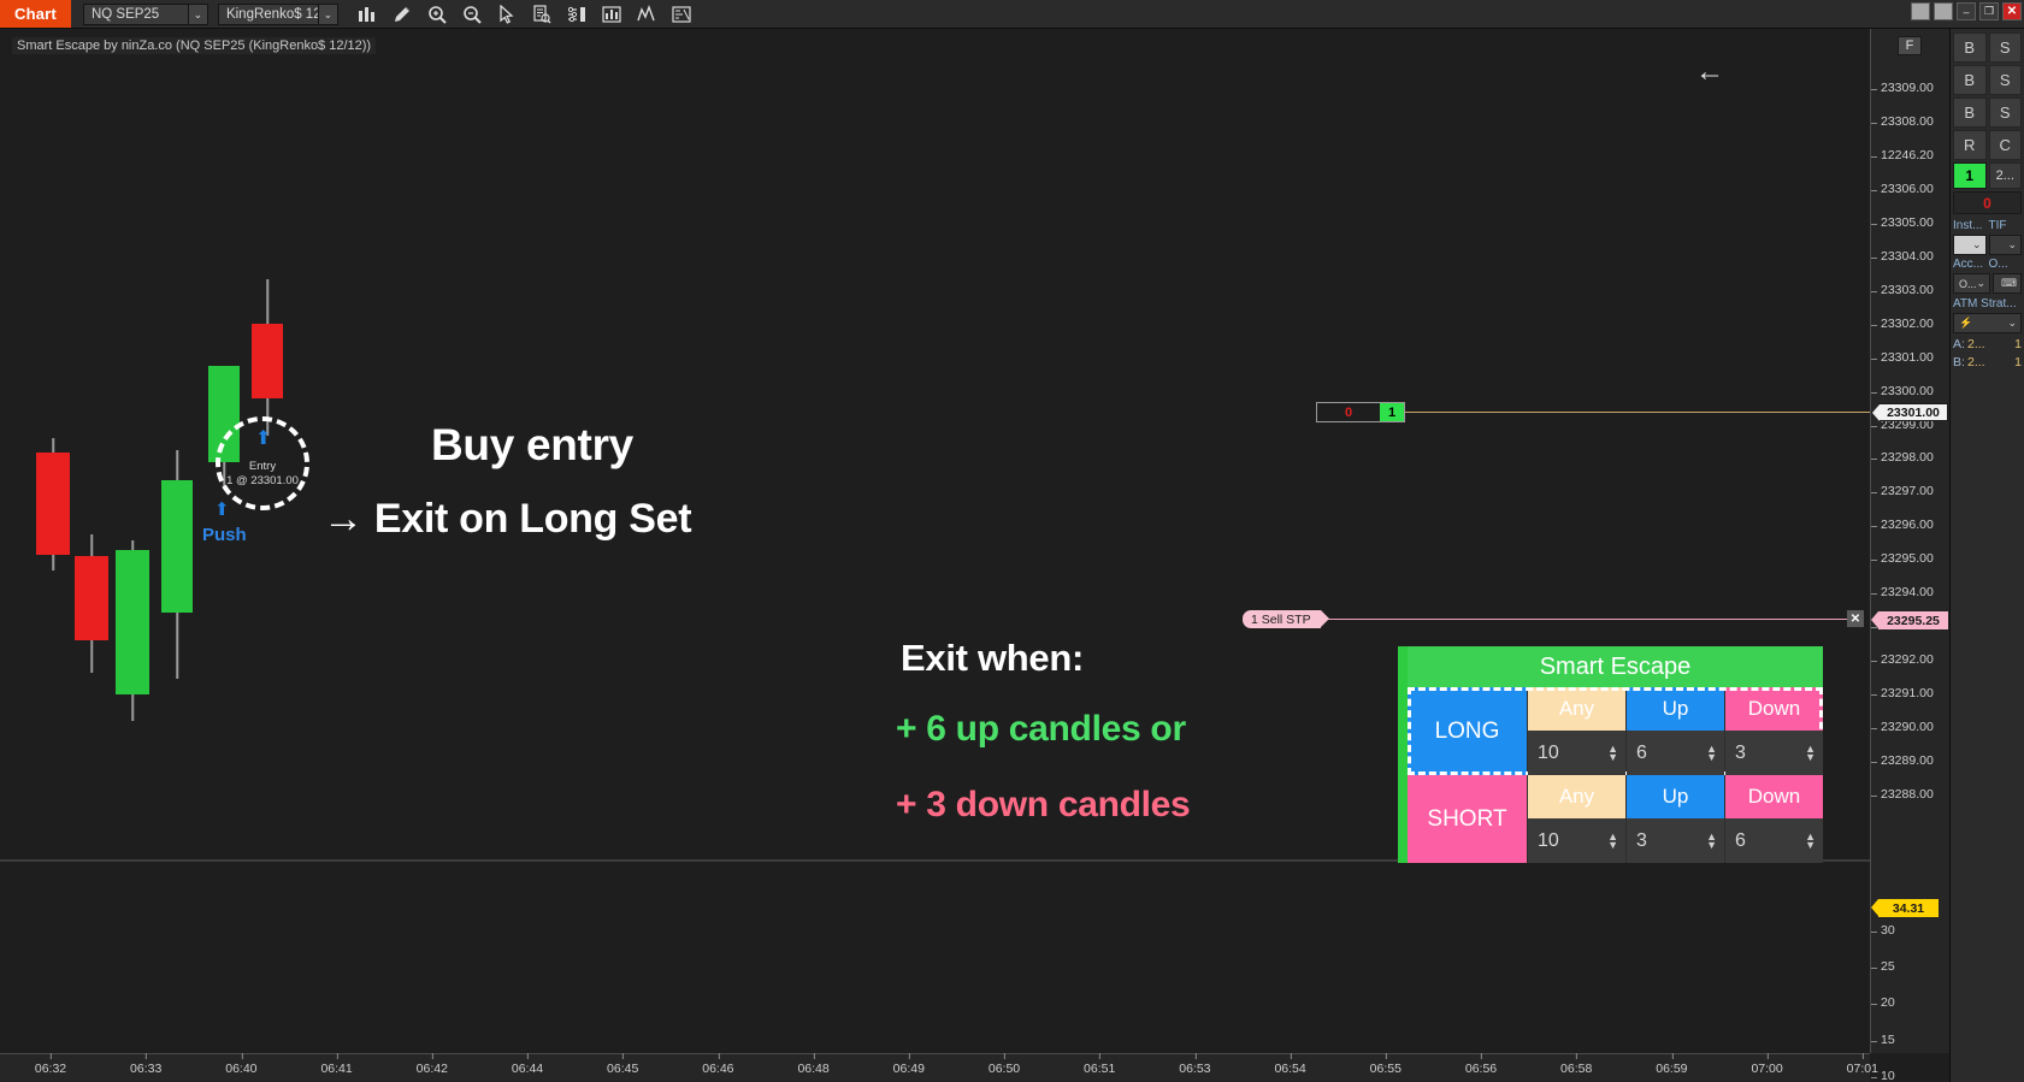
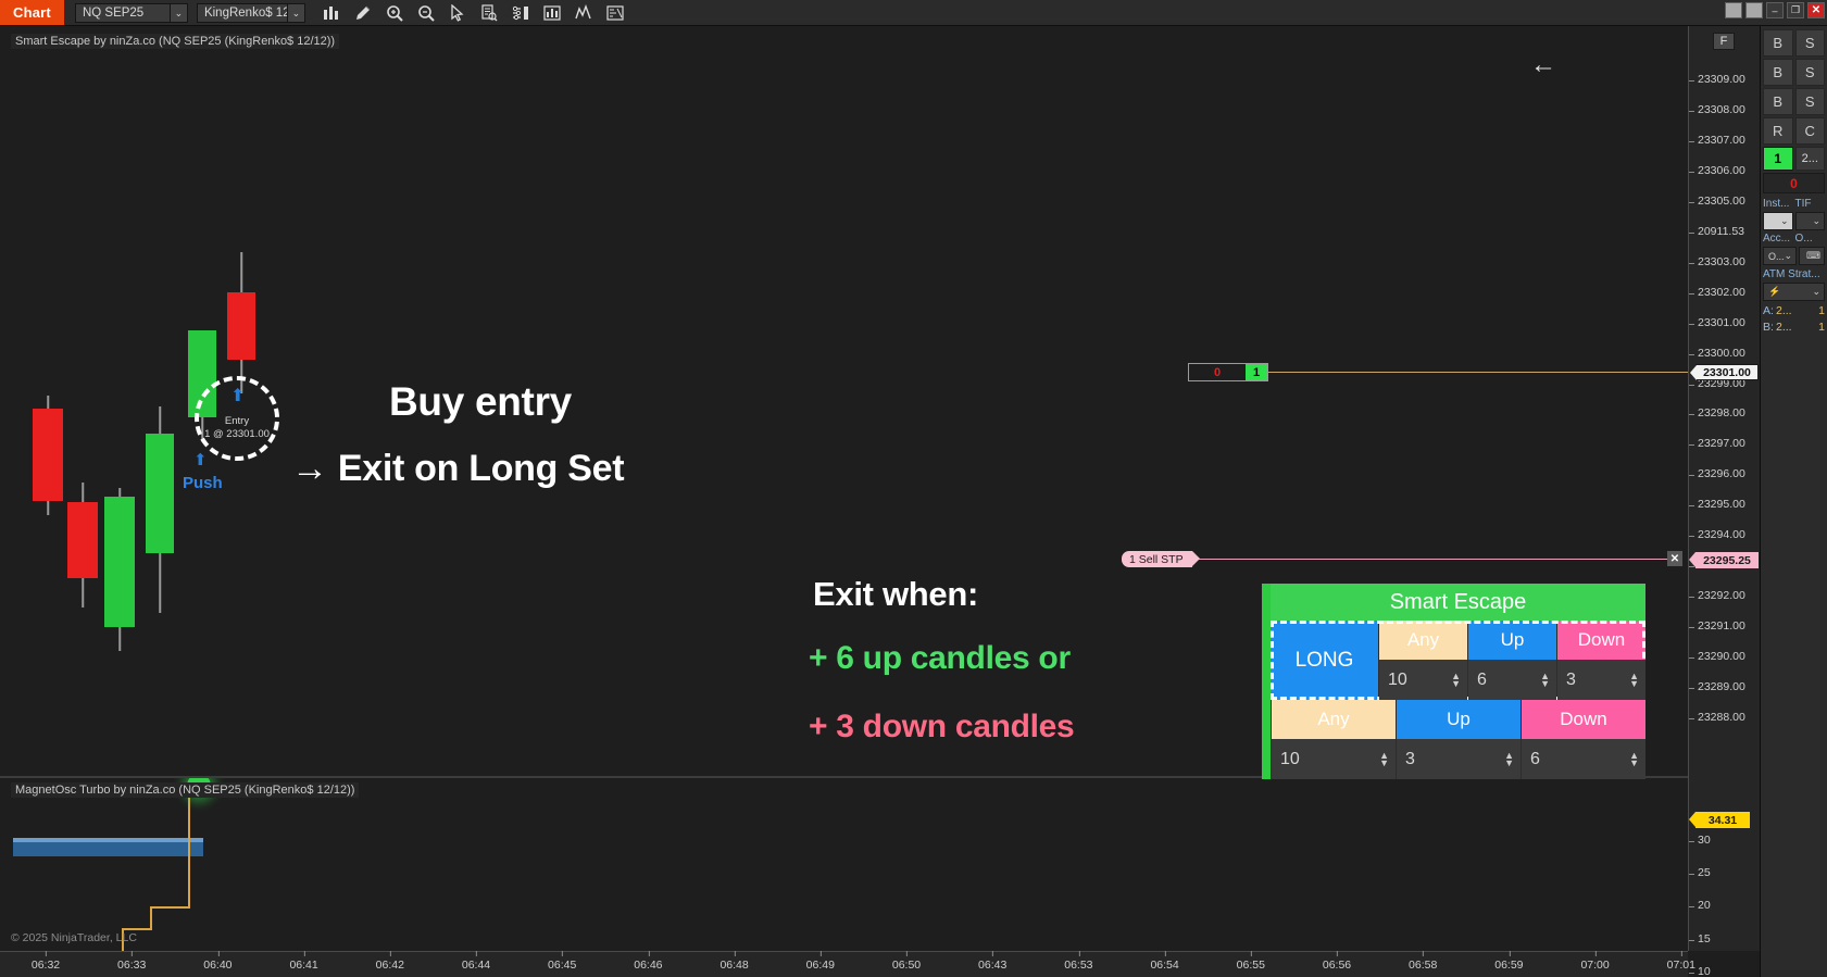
  Chart
  NQ SEP25
  ⌄
  KingRenko$ 1
  ⌄
  –
  ❐
  ✕
  Smart Escape by ninZa.co (NQ SEP25 (KingRenko$ 12/12))
  ←
  ⬆
  Entry
  1 @ 23301.00
  ⬆
  Push
  Buy entry
  → Exit on Long Set
  Exit when:
  + 6 up candles or
  + 3 down candles
  0
  1
  1 Sell STP
  ✕
+ MagnetOsc Turbo by ninZa.co (NQ SEP25 (KingRenko$ 12/12))
+ © 2025 NinjaTrader, LLC
  F
  23309.00
  23308.00
- 12246.20
+ 23307.00
  23306.00
  23305.00
- 23304.00
+ 20911.53
  23303.00
  23302.00
  23301.00
  23300.00
  23299.00
  23298.00
  23297.00
  23296.00
  23295.00
  23294.00
  23292.00
  23291.00
  23290.00
  23289.00
  23288.00
  23301.00
  23295.25
  30
  25
  20
  15
  10
  34.31
  06:32
  06:33
  06:40
  06:41
  06:42
  06:44
  06:45
  06:46
  06:48
  06:49
  06:50
- 06:51
+ 06:43
  06:53
  06:54
  06:55
  06:56
  06:58
  06:59
  07:00
  07:01
  Smart Escape
  LONG
  Any
  10
  ▲
  ▼
  Up
  6
  ▲
  ▼
  Down
  3
  ▲
  ▼
- SHORT
  Any
  10
  ▲
  ▼
  Up
  3
  ▲
  ▼
  Down
  6
  ▲
  ▼
  B
  S
  B
  S
  B
  S
  R
  C
  1
  2...
  0
  Inst...
  TIF
  ⌄
  ⌄
  Acc...
  O...
  O...
  ⌄
  ⌨
  ATM Strat...
  ⚡
  ⌄
  A:
  2...
  1
  B:
  2...
  1
